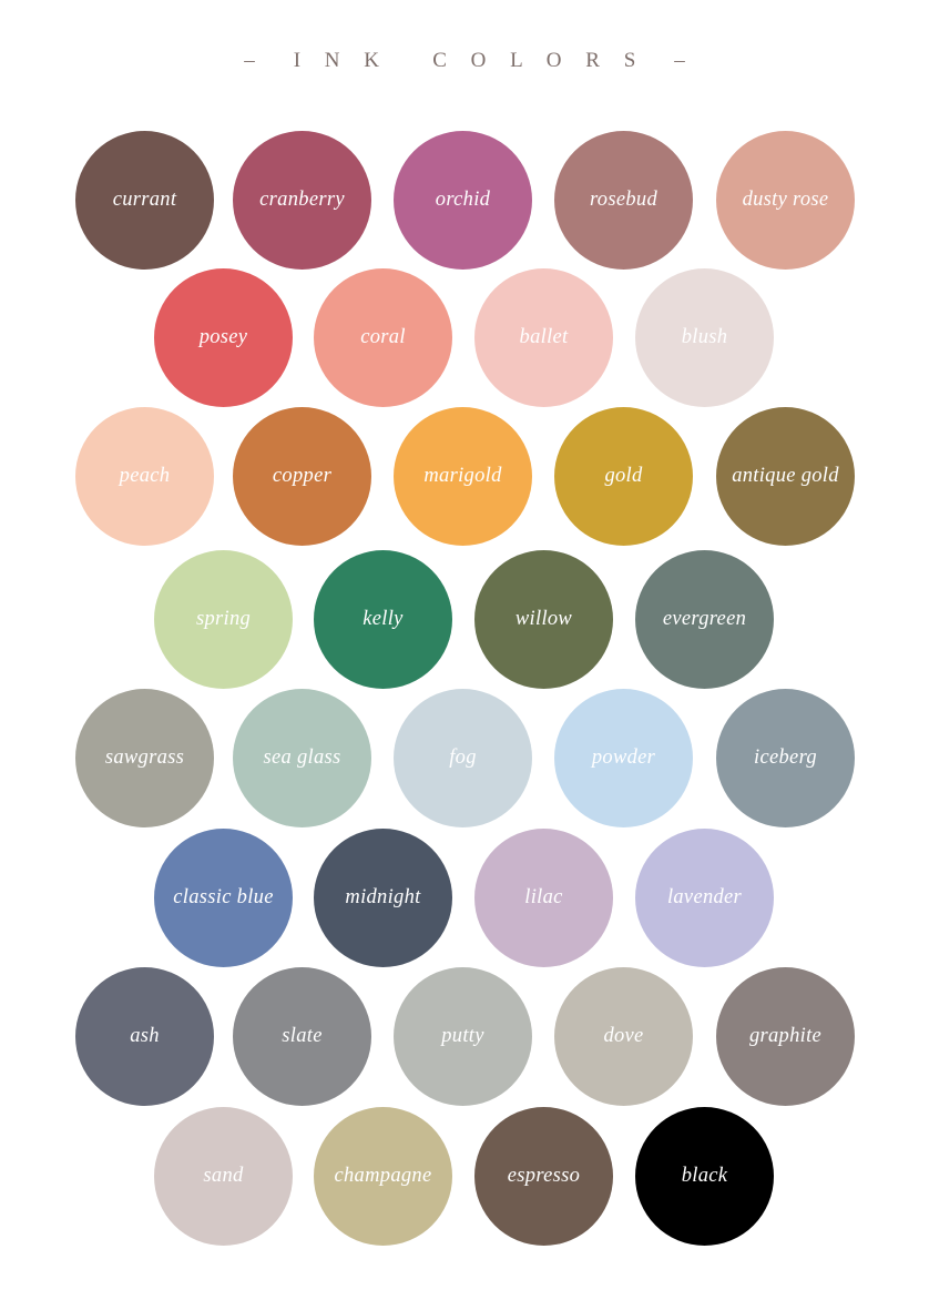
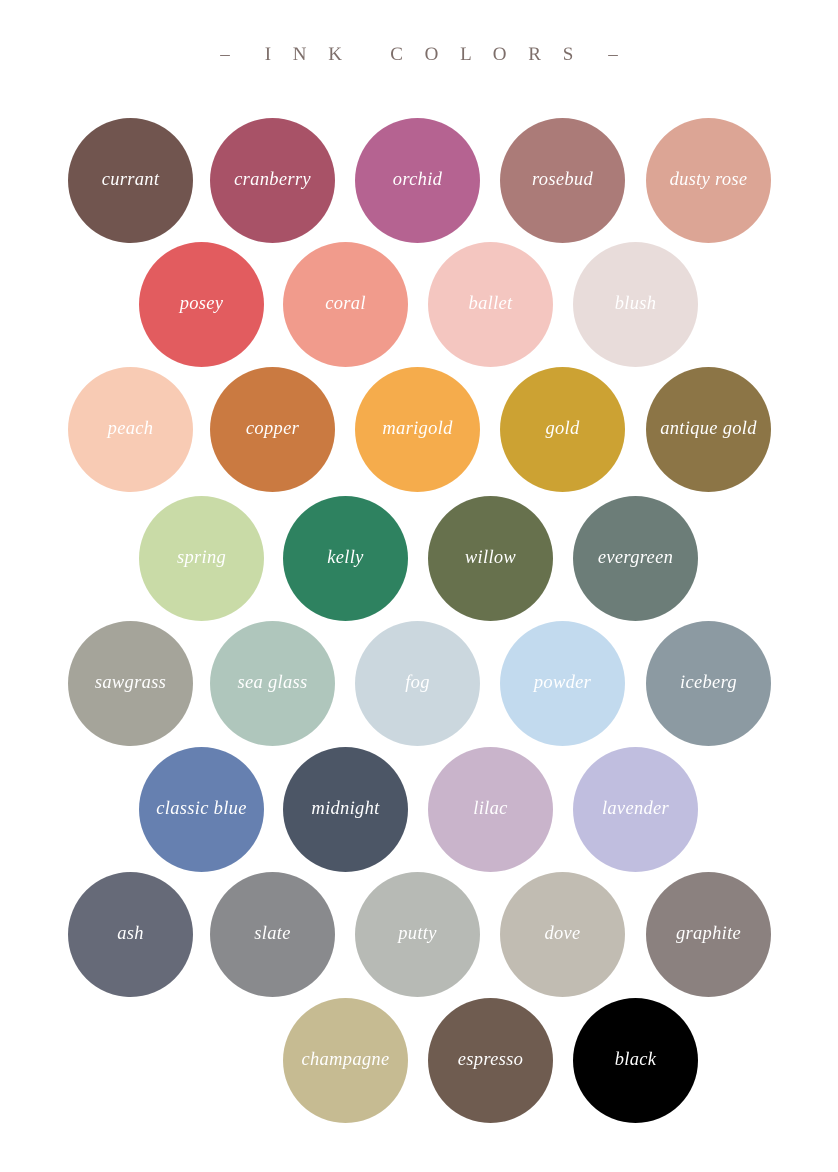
  – I N K C O L O R S –
  currant
  cranberry
  orchid
  rosebud
  dusty rose
  posey
  coral
  ballet
  blush
  peach
  copper
  marigold
  gold
  antique gold
  spring
  kelly
  willow
  evergreen
  sawgrass
  sea glass
  fog
  powder
  iceberg
  classic blue
  midnight
  lilac
  lavender
  ash
  slate
  putty
  dove
  graphite
- sand
  champagne
  espresso
  black
